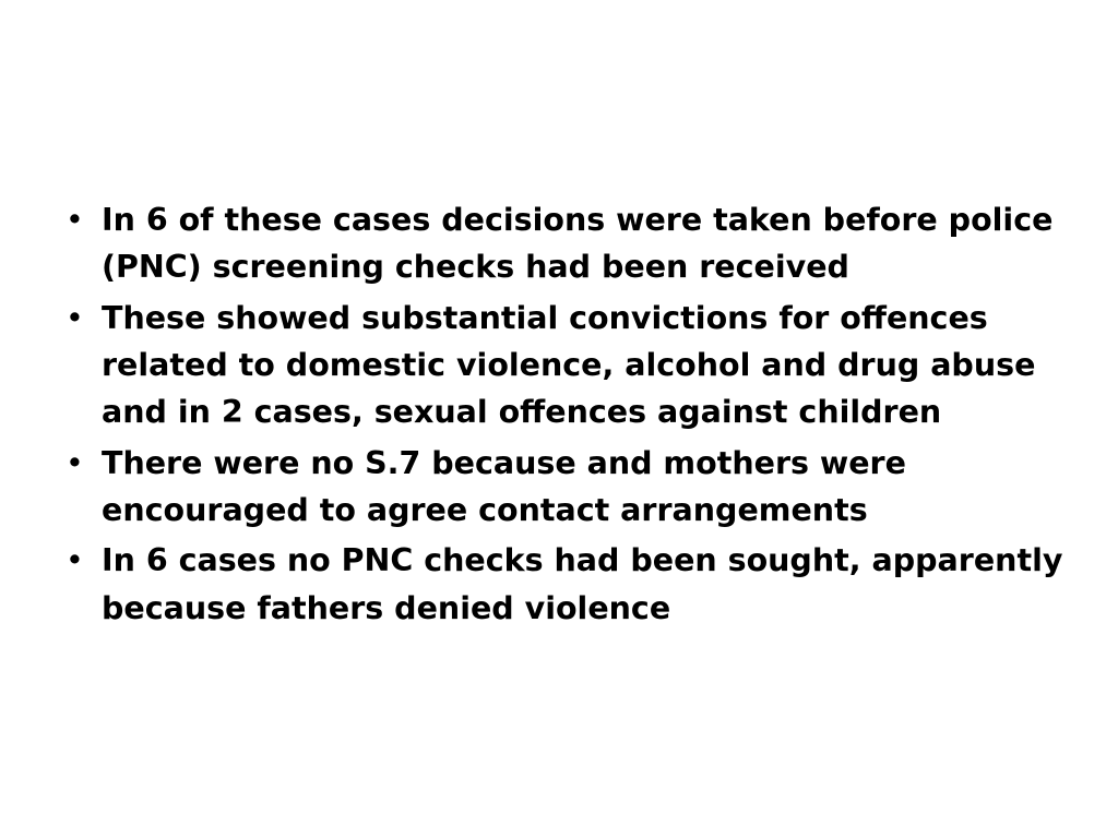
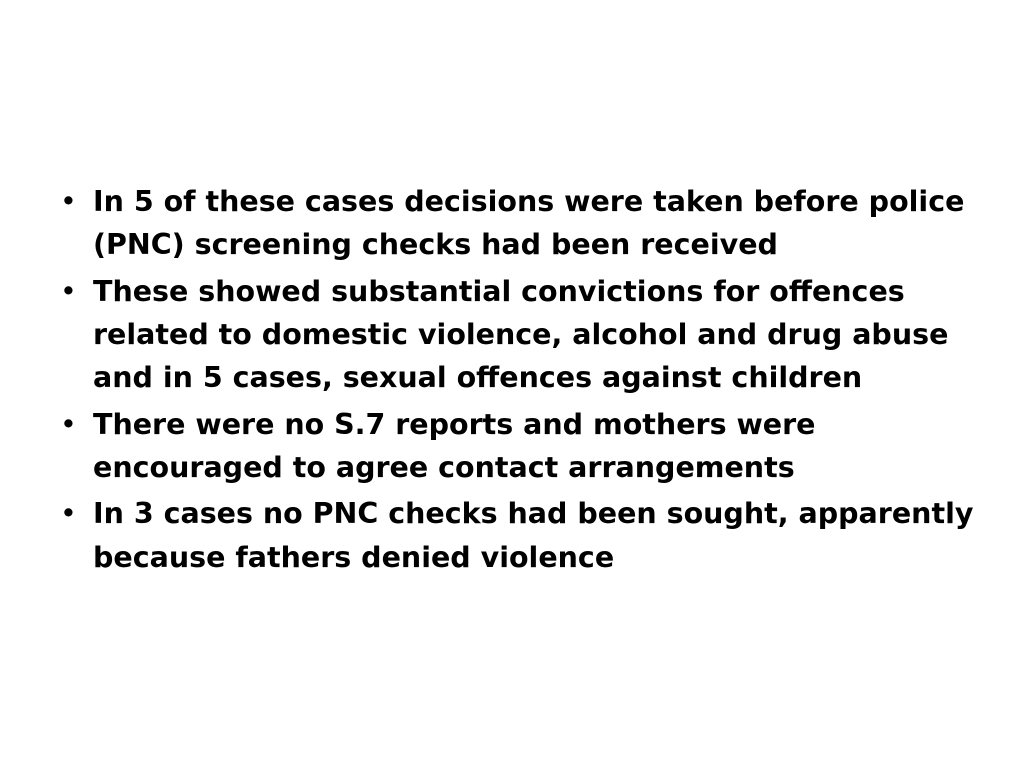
  •
- In 6 of these cases decisions were taken before police (PNC) screening checks had been received
+ In 5 of these cases decisions were taken before police (PNC) screening checks had been received
  •
- These showed substantial convictions for offences related to domestic violence, alcohol and drug abuse and in 2 cases, sexual offences against children
+ These showed substantial convictions for offences related to domestic violence, alcohol and drug abuse and in 5 cases, sexual offences against children
  •
- There were no S.7 because and mothers were encouraged to agree contact arrangements
+ There were no S.7 reports and mothers were encouraged to agree contact arrangements
  •
- In 6 cases no PNC checks had been sought, apparently because fathers denied violence
+ In 3 cases no PNC checks had been sought, apparently because fathers denied violence
